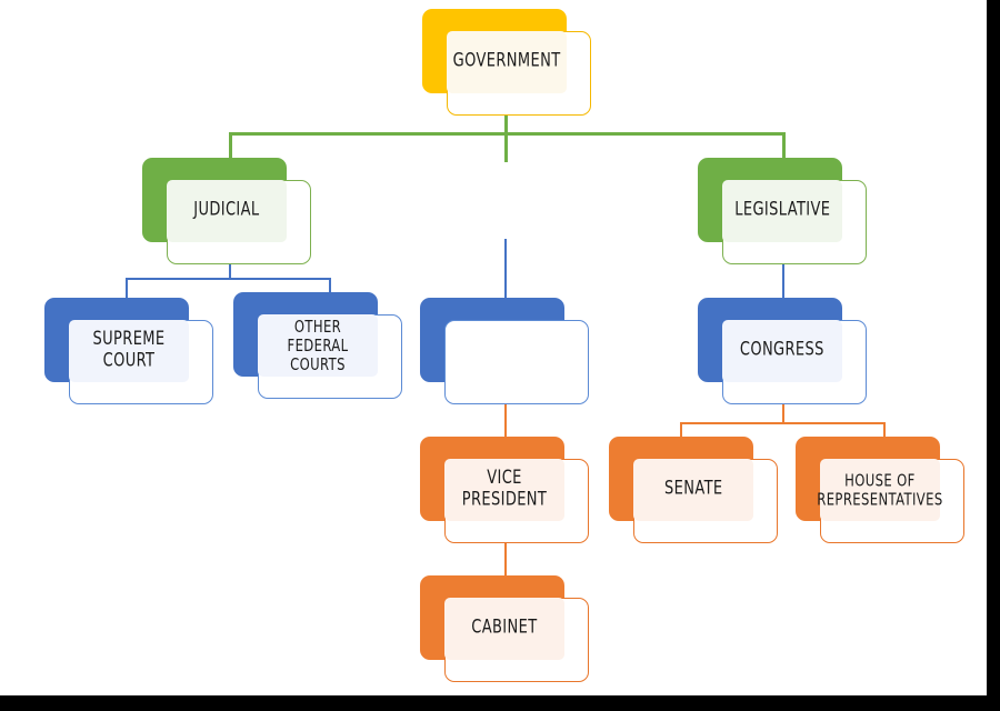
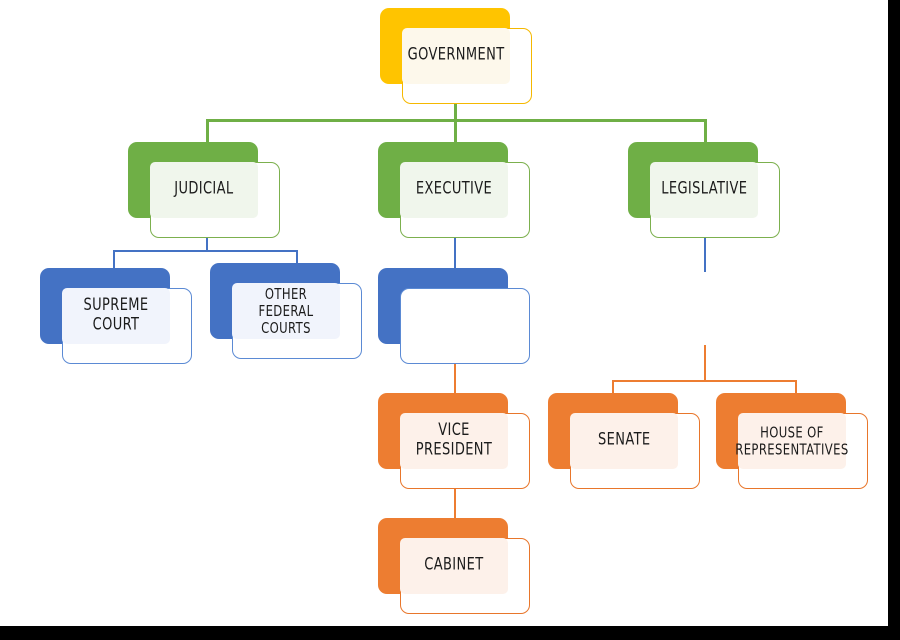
  GOVERNMENT
  JUDICIAL
+ EXECUTIVE
  LEGISLATIVE
  SUPREME COURT
  OTHER FEDERAL
  COURTS
- CONGRESS
  VICE PRESIDENT
  SENATE
  HOUSE OF
  REPRESENTATIVES
  CABINET
